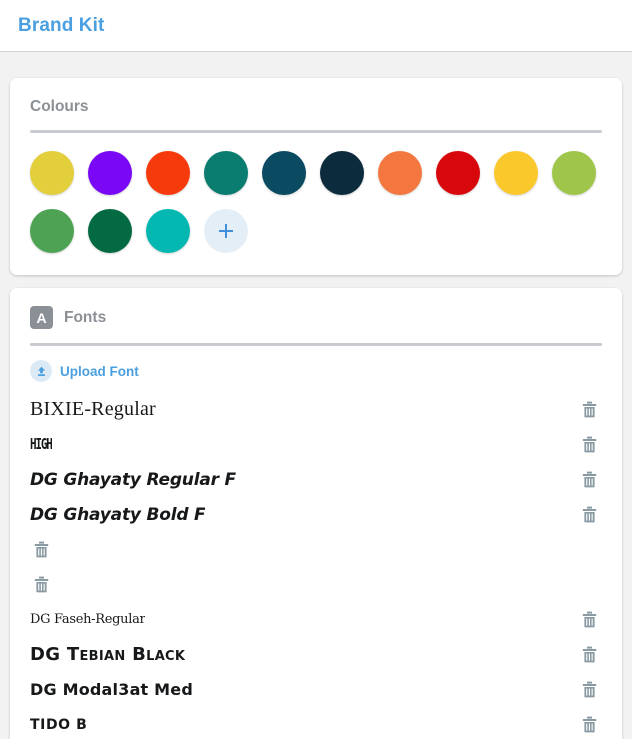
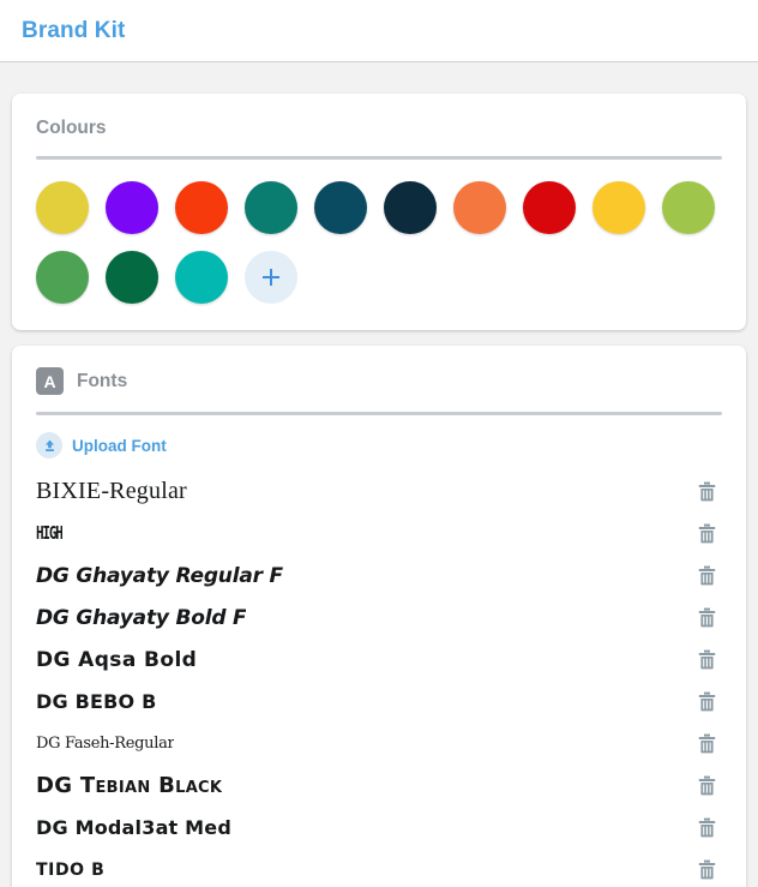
  Brand Kit
  Colours
  A
  Fonts
  Upload Font
  BIXIE-Regular
  HIGH
  DG Ghayaty Regular F
  DG Ghayaty Bold F
+ DG Aqsa Bold
+ DG BEBO B
  DG Faseh-Regular
  DG Tebian Black
  DG Modal3at Med
  TIDO B
